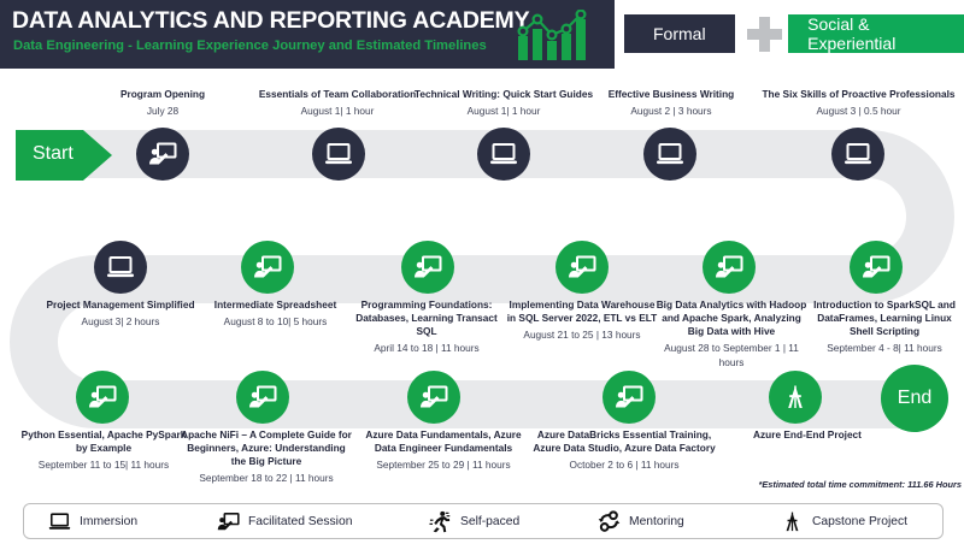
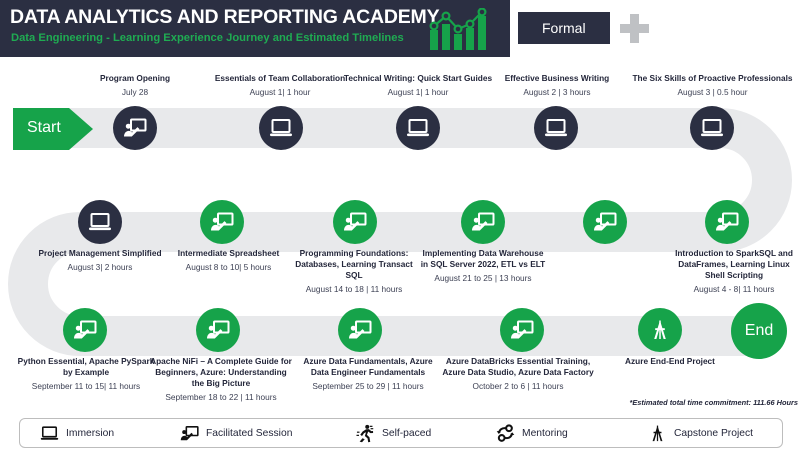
  DATA ANALYTICS AND REPORTING ACADEMY
  Data Engineering - Learning Experience Journey and Estimated Timelines
  Formal
- Social & Experiential
  Start
  End
  Program Opening
  July 28
  Essentials of Team Collaboration
  August 1| 1 hour
  Technical Writing: Quick Start Guides
  August 1| 1 hour
  Effective Business Writing
  August 2 | 3 hours
  The Six Skills of Proactive Professionals
  August 3 | 0.5 hour
  Project Management Simplified
  August 3| 2 hours
  Intermediate Spreadsheet
  August 8 to 10| 5 hours
  Programming Foundations: Databases, Learning Transact SQL
- April 14 to 18 | 11 hours
+ August 14 to 18 | 11 hours
  Implementing Data Warehouse in SQL Server 2022, ETL vs ELT
  August 21 to 25 | 13 hours
- Big Data Analytics with Hadoop and Apache Spark, Analyzing Big Data with Hive
- August 28 to September 1 | 11 hours
  Introduction to SparkSQL and DataFrames, Learning Linux Shell Scripting
- September 4 - 8| 11 hours
+ August 4 - 8| 11 hours
  Python Essential, Apache PySpark by Example
  September 11 to 15| 11 hours
  Apache NiFi – A Complete Guide for Beginners, Azure: Understanding the Big Picture
  September 18 to 22 | 11 hours
  Azure Data Fundamentals, Azure Data Engineer Fundamentals
  September 25 to 29 | 11 hours
  Azure DataBricks Essential Training, Azure Data Studio, Azure Data Factory
  October 2 to 6 | 11 hours
  Azure End-End Project
  *Estimated total time commitment: 111.66 Hours
  Immersion
  Facilitated Session
  Self-paced
  Mentoring
  Capstone Project
